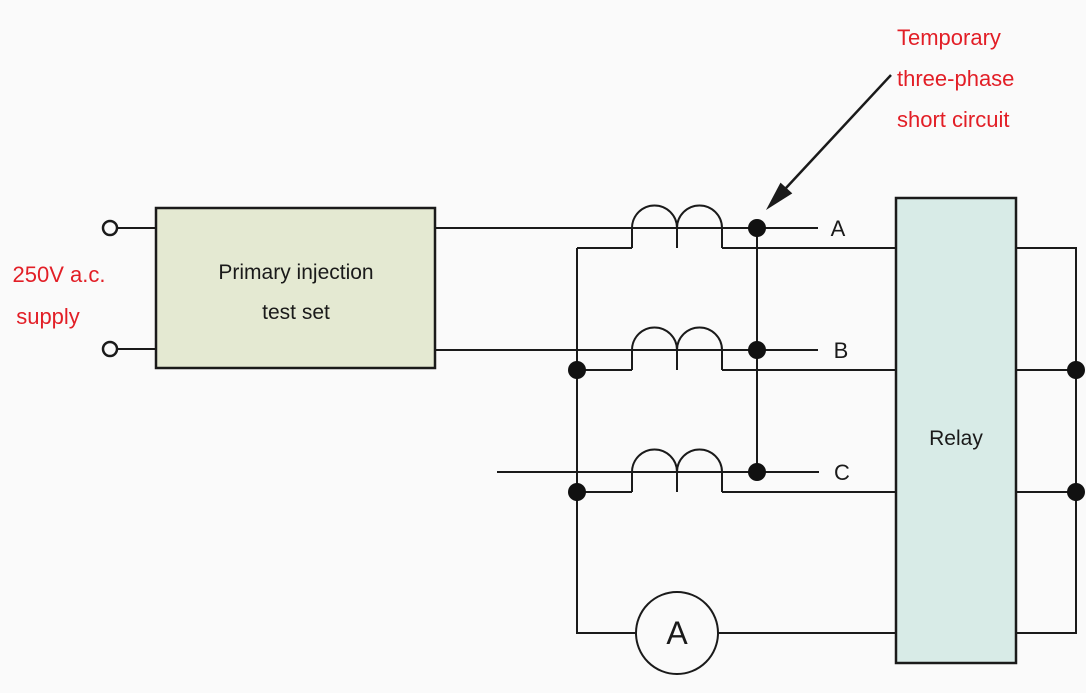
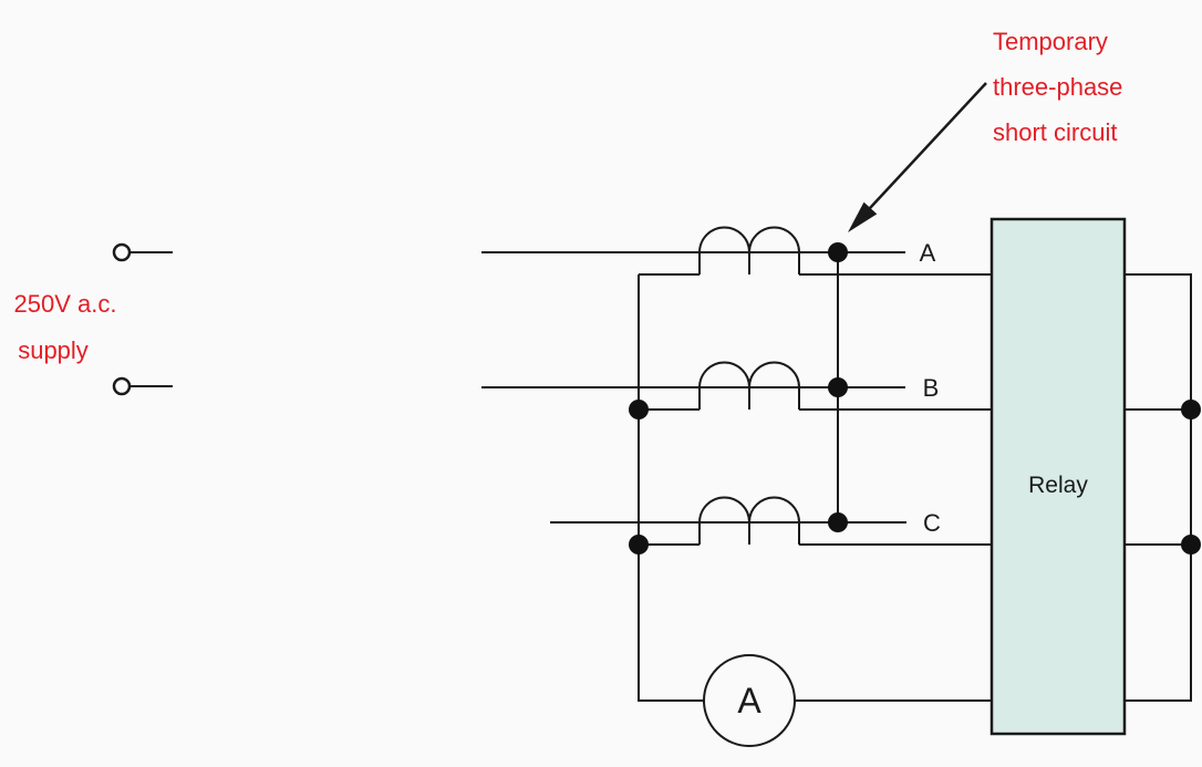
  250V a.c.
  supply
- Primary injection
- test set
  A
  B
  C
  Relay
  A
  Temporary
  three-phase
  short circuit
